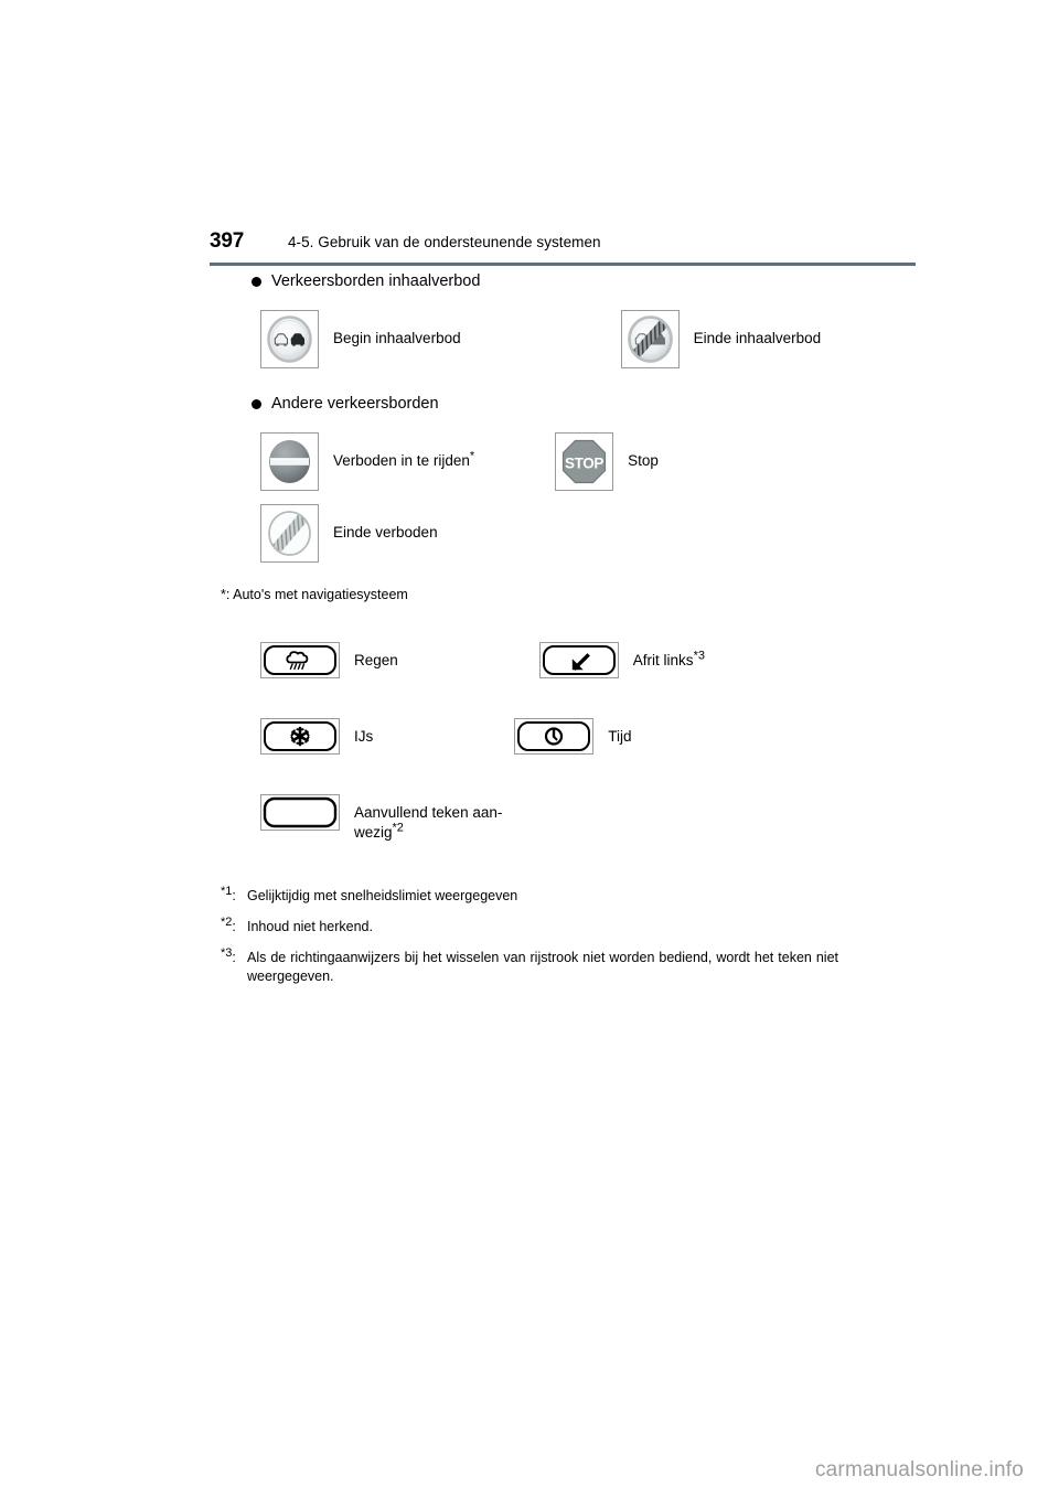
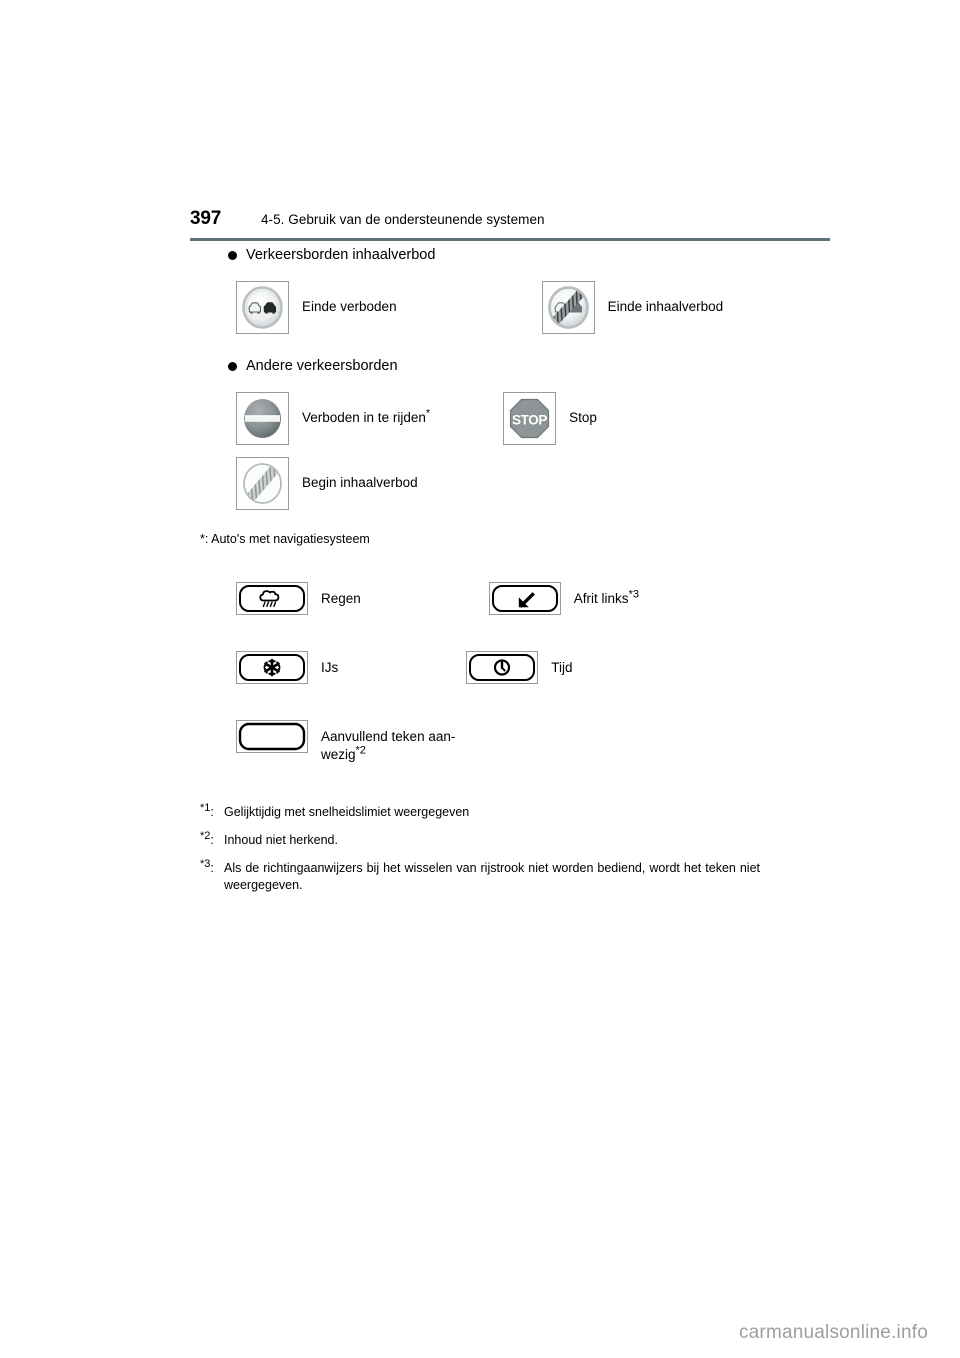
  397
  4-5. Gebruik van de ondersteunende systemen
  Verkeersborden inhaalverbod
- Begin inhaalverbod
+ Einde verboden
  Einde inhaalverbod
  Andere verkeersborden
  Verboden in te rijden*
  STOP
  Stop
- Einde verboden
+ Begin inhaalverbod
  *: Auto's met navigatiesysteem
  Regen
  Afrit links*3
  IJs
  Tijd
  Aanvullend teken aan-
  wezig*2
  *1:
  Gelijktijdig met snelheidslimiet weergegeven
  *2:
  Inhoud niet herkend.
  *3:
  Als de richtingaanwijzers bij het wisselen van rijstrook niet worden bediend, wordt het teken niet weergegeven.
  carmanualsonline.info
